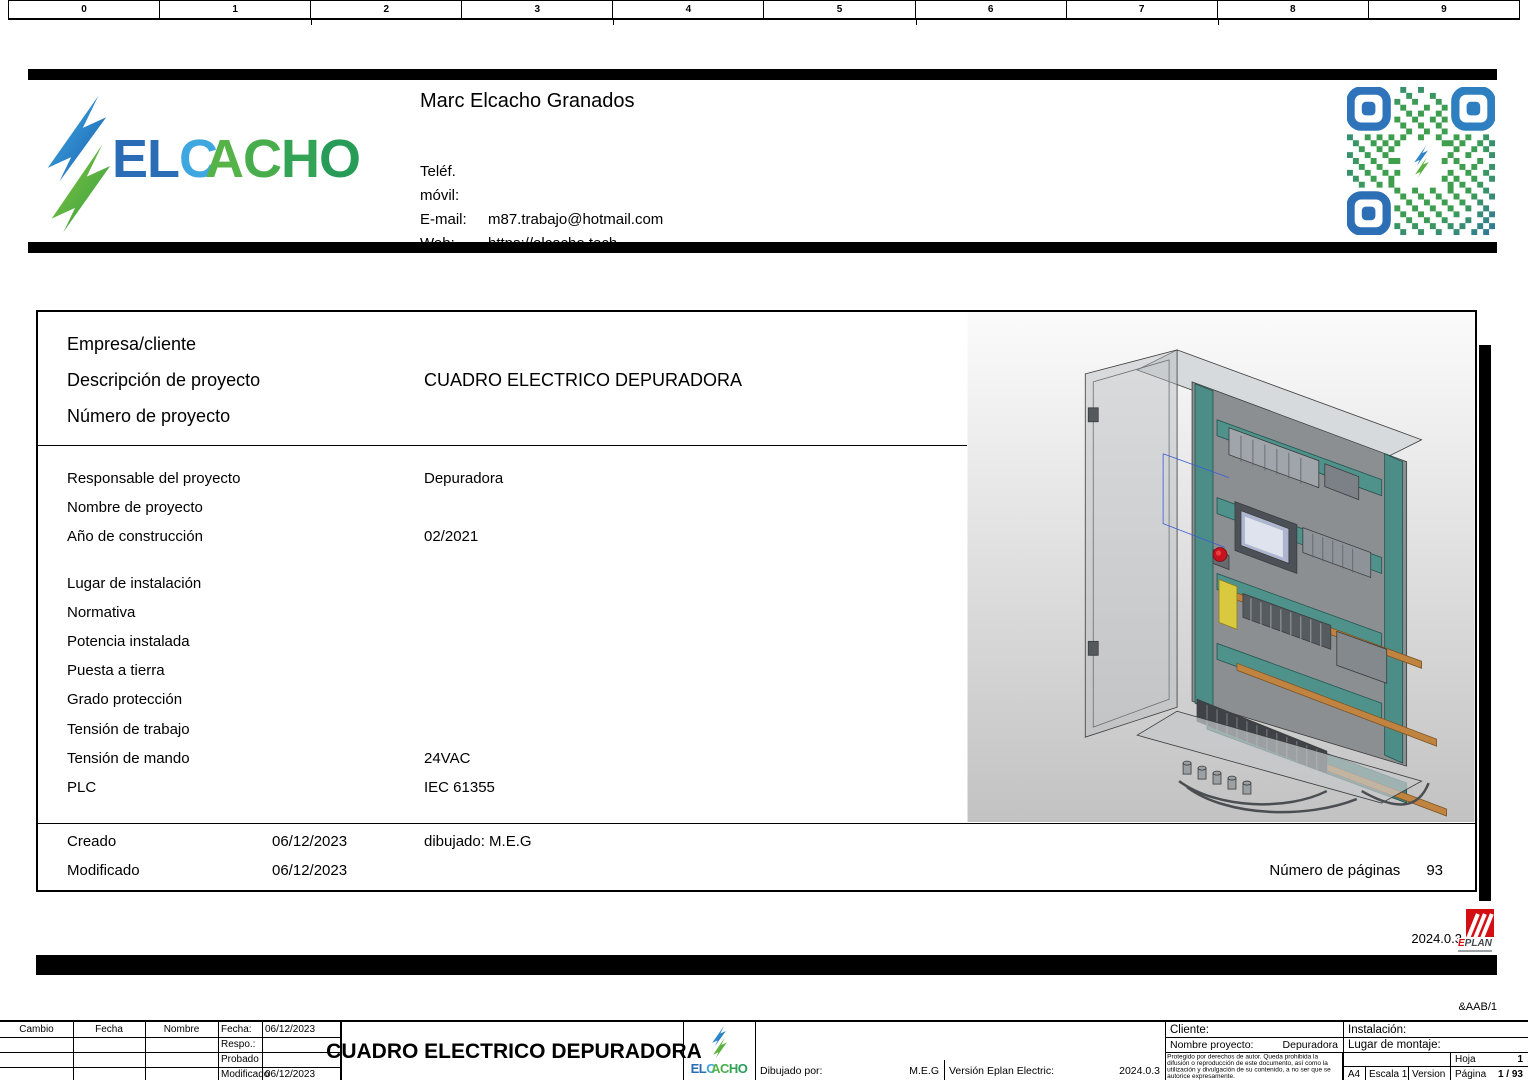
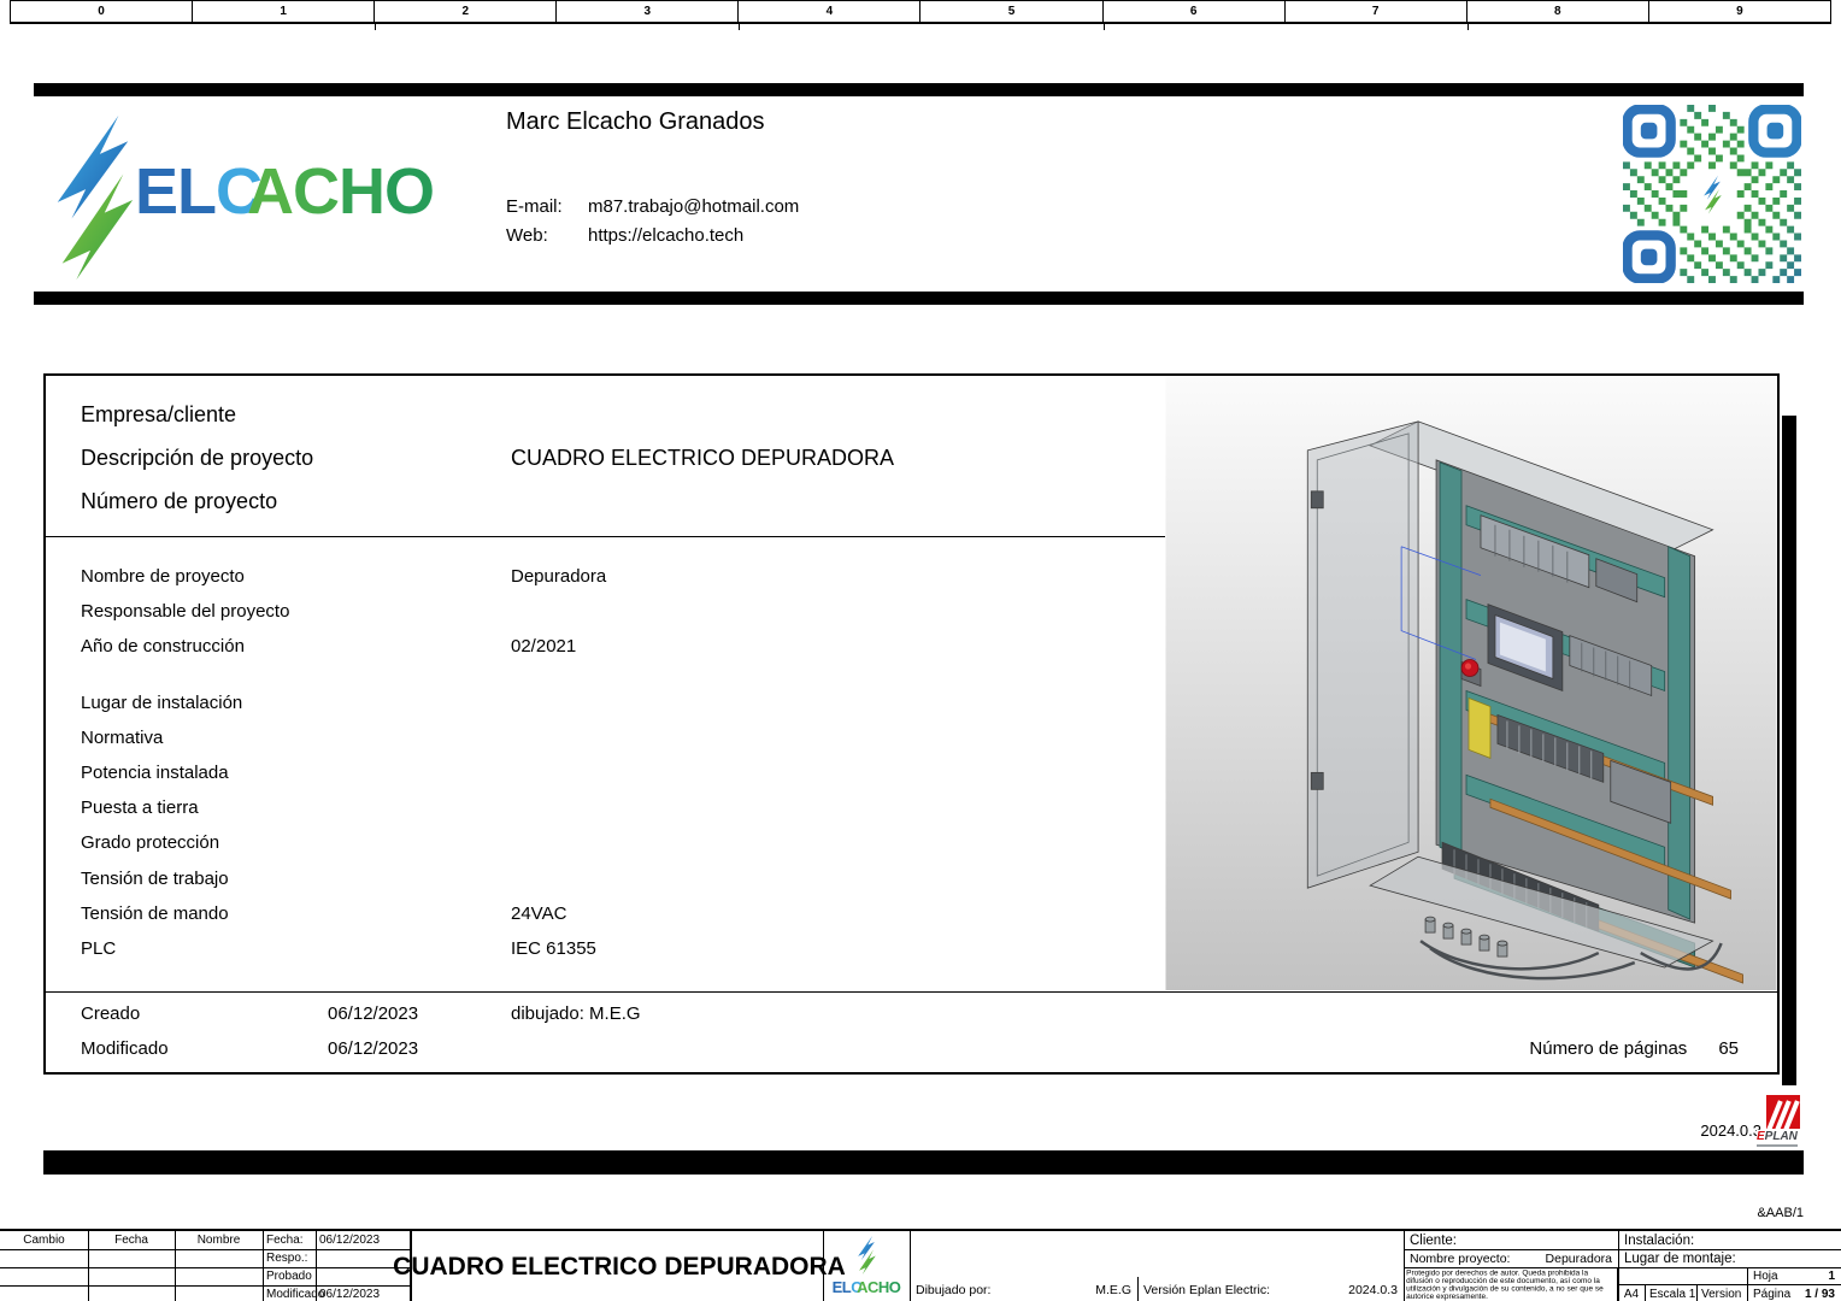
  0
  1
  2
  3
  4
  5
  6
  7
  8
  9
  ELCACHO
  Marc Elcacho Granados
- Teléf. móvil:
  E-mail:
  m87.trabajo@hotmail.com
  Web:
  https://elcacho.tech
  Empresa/cliente
  Descripción de proyecto
  CUADRO ELECTRICO DEPURADORA
  Número de proyecto
- Responsable del proyecto
+ Nombre de proyecto
  Depuradora
- Nombre de proyecto
+ Responsable del proyecto
  Año de construcción
  02/2021
  Lugar de instalación
  Normativa
  Potencia instalada
  Puesta a tierra
  Grado protección
  Tensión de trabajo
  Tensión de mando
  24VAC
  PLC
  IEC 61355
  Creado
  06/12/2023
  dibujado: M.E.G
  Modificado
  06/12/2023
- Número de páginas 93
+ Número de páginas 65
  2024.0.
  EPLAN
  &AAB/1
  Cambio
  Fecha
  Nombre
  Fecha:
  06/12/2023
  Respo.:
  Probado
  Modificad
  06/12/2023
  CUADRO ELECTRICO DEPURADOR
  ELCACHO
  Dibujado por:
  M.E.G
  Versión Eplan Electric:
  2024.0.3
  Cliente:
  Instalación:
  Nombre proyecto:
  Depuradora
  Lugar de montaje:
  Hoja
  1
  A4
  Escala 1
  Version
  Página
  1 / 93
